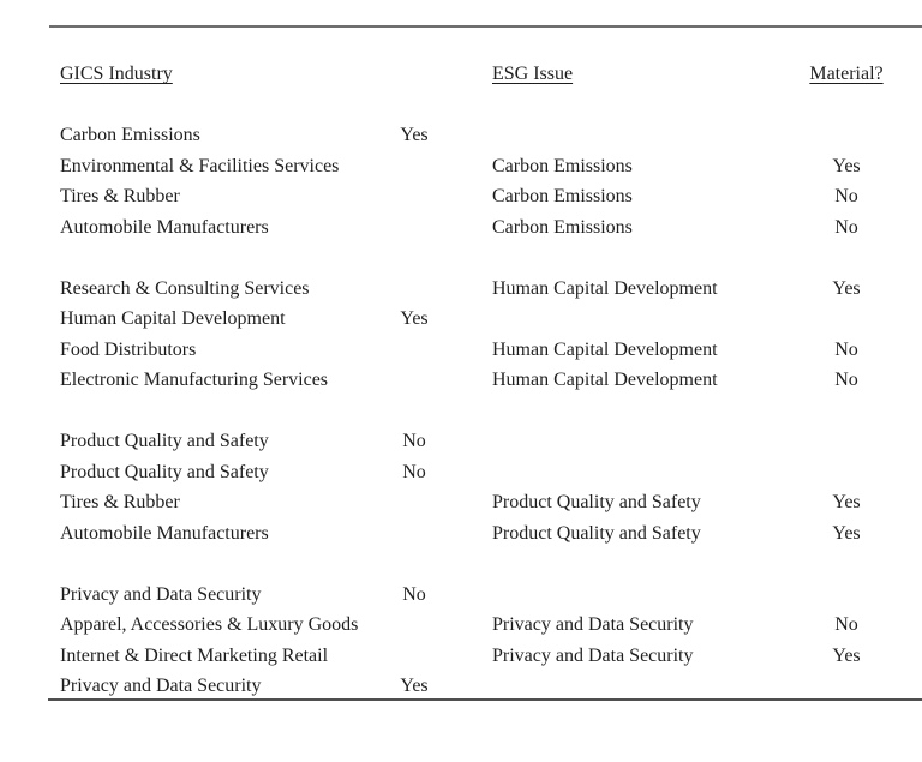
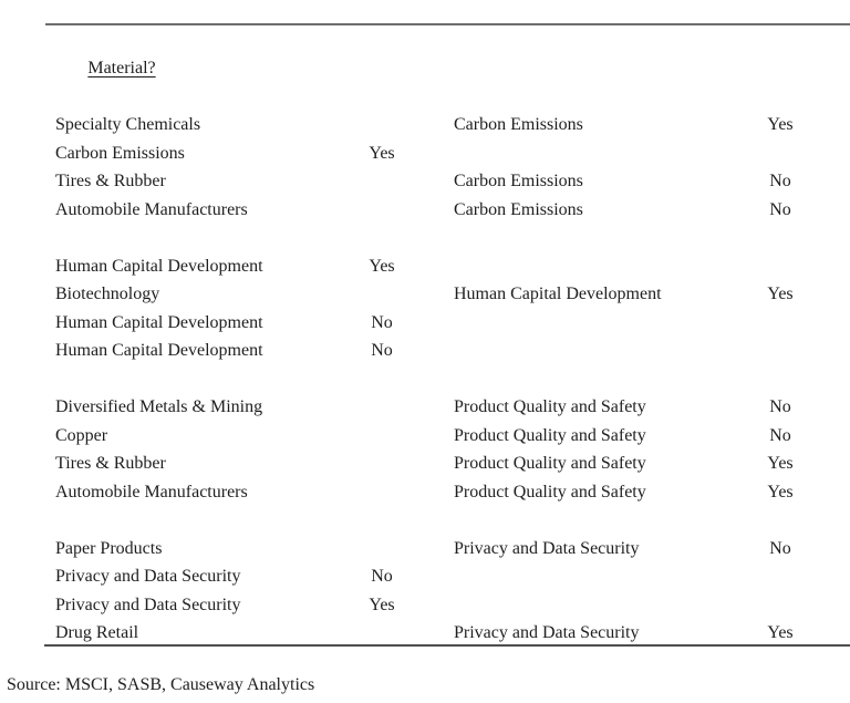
- GICS Industry
- ESG Issue
  Material?
+ Specialty Chemicals
  Carbon Emissions
  Yes
- Environmental & Facilities Services
  Carbon Emissions
  Yes
  Tires & Rubber
  Carbon Emissions
  No
  Automobile Manufacturers
  Carbon Emissions
  No
- Research & Consulting Services
  Human Capital Development
  Yes
+ Biotechnology
  Human Capital Development
  Yes
- Food Distributors
  Human Capital Development
  No
- Electronic Manufacturing Services
  Human Capital Development
  No
+ Diversified Metals & Mining
  Product Quality and Safety
  No
+ Copper
  Product Quality and Safety
  No
  Tires & Rubber
  Product Quality and Safety
  Yes
  Automobile Manufacturers
  Product Quality and Safety
  Yes
+ Paper Products
  Privacy and Data Security
  No
- Apparel, Accessories & Luxury Goods
  Privacy and Data Security
  No
- Internet & Direct Marketing Retail
  Privacy and Data Security
  Yes
+ Drug Retail
  Privacy and Data Security
  Yes
+ Source: MSCI, SASB, Causeway Analytics
